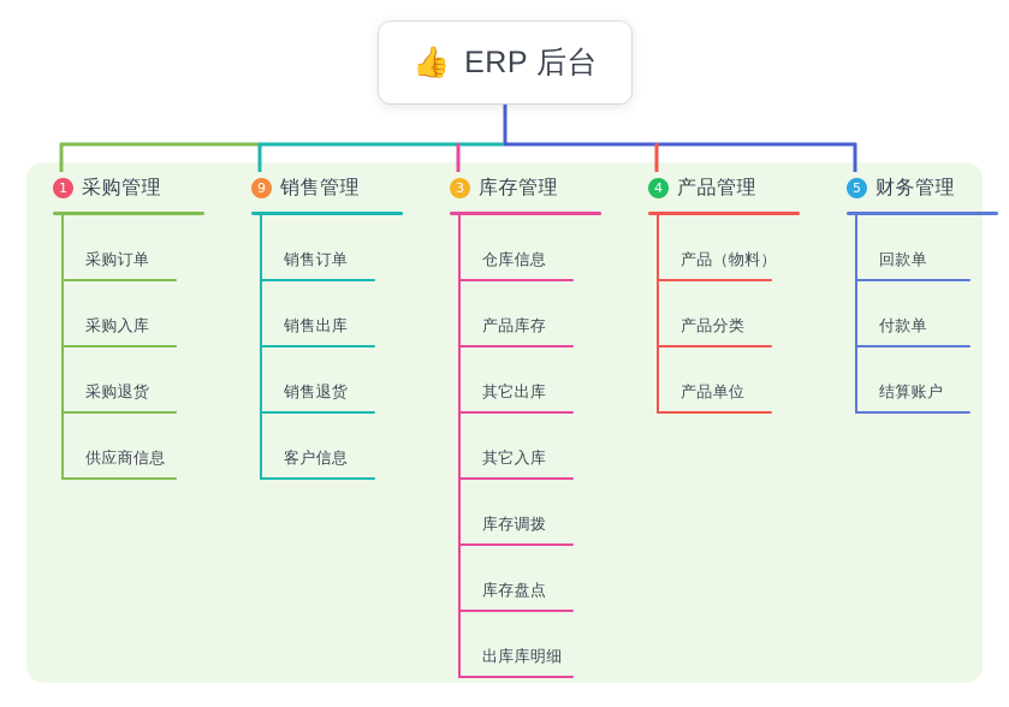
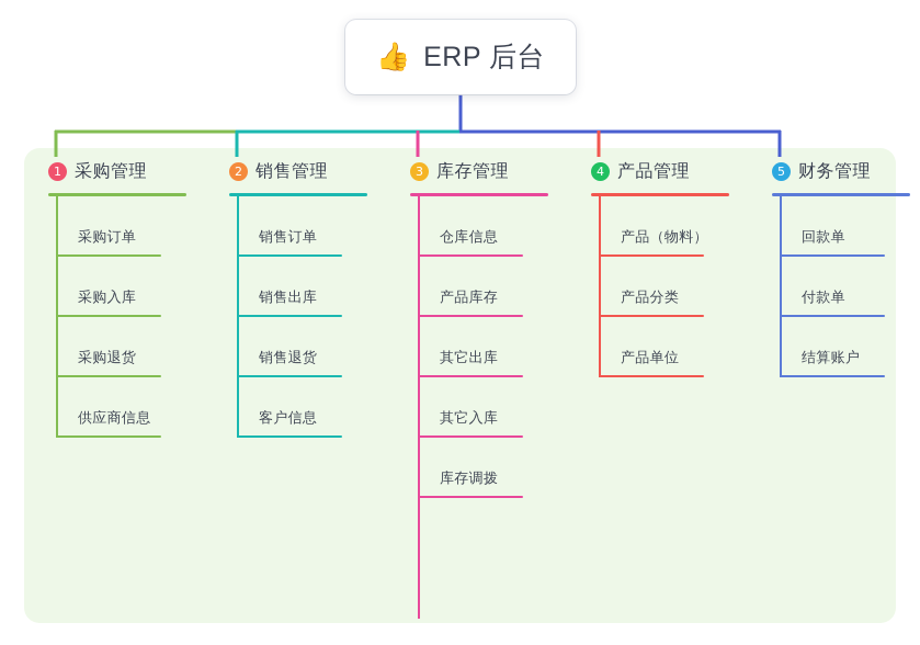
  👍
  ERP 后台
  1
  采购管理
  采购订单
  采购入库
  采购退货
  供应商信息
- 9
+ 2
  销售管理
  销售订单
  销售出库
  销售退货
  客户信息
  3
  库存管理
  仓库信息
  产品库存
  其它出库
  其它入库
  库存调拨
- 库存盘点
- 出库库明细
  4
  产品管理
  产品（物料）
  产品分类
  产品单位
  5
  财务管理
  回款单
  付款单
  结算账户
